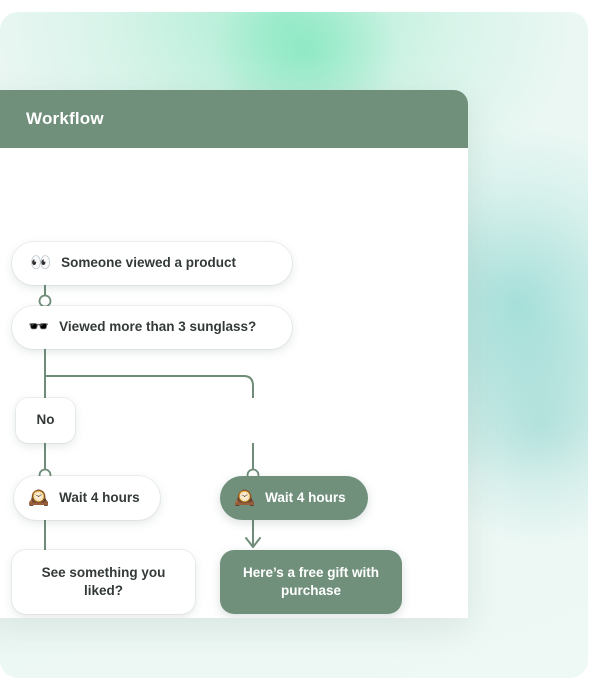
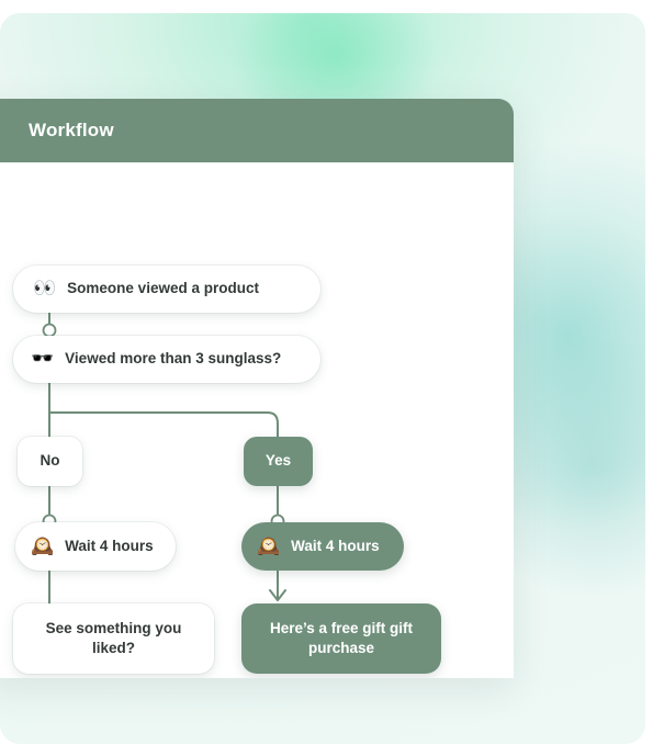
  Workflow
  👀
  Someone viewed a product
  🕶️
  Viewed more than 3 sunglass?
  No
+ Yes
  🕰️
  Wait 4 hours
  🕰️
  Wait 4 hours
  See something you liked?
- Here’s a free gift with purchase
+ Here’s a free gift gift purchase
